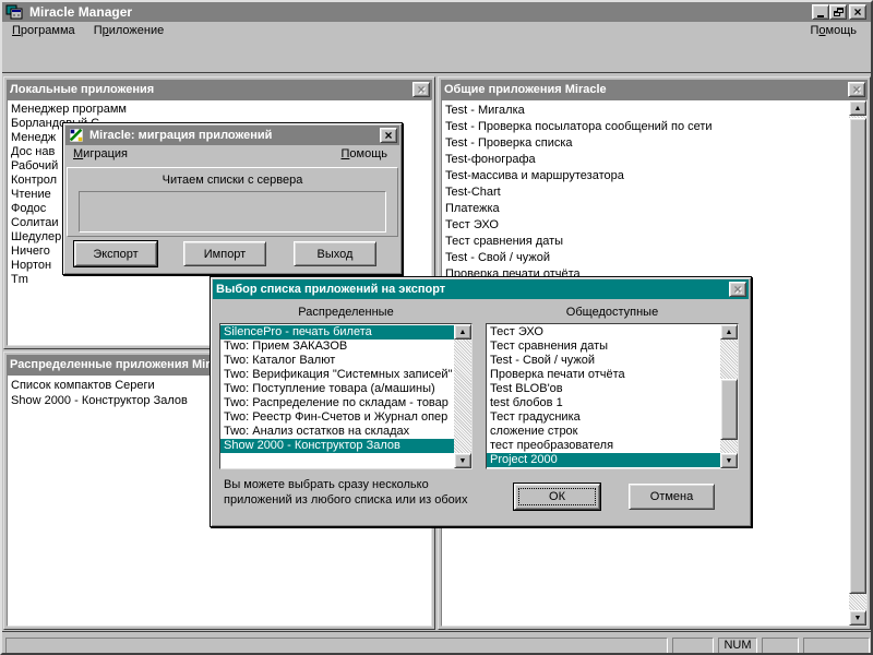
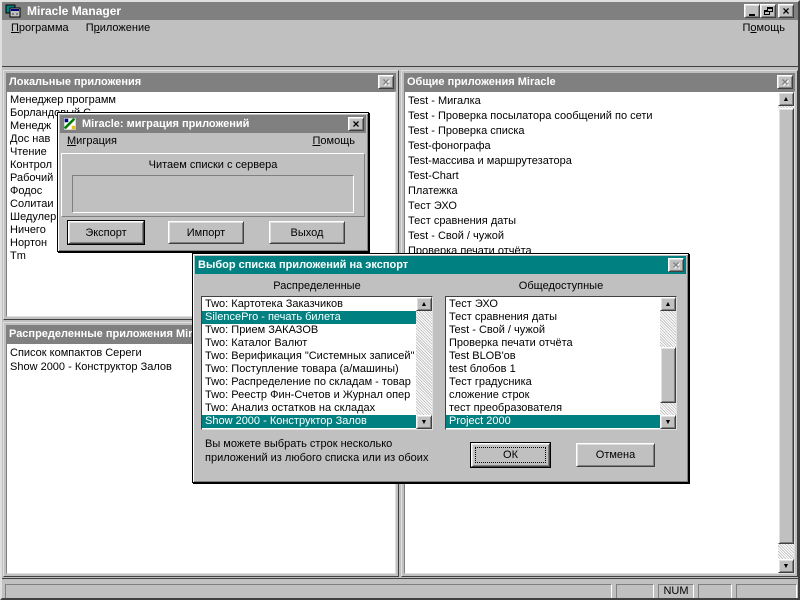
  Miracle Manager
  ×
  Программа Приложение
  Помощь
  Локальные приложения
  ×
  Менеджер программ
  Менедж
  Дос нав
- Рабочий
+ Чтение
  Контрол
- Чтение
+ Рабочий
  Фодос
  Солитаи
  Шедулер
  Ничего
  Нортон
  Tm
  Общие приложения Miracle
  ×
  Test - Мигалка
  Test - Проверка посылатора сообщений по сети
  Test - Проверка списка
  Test-фонографа
  Test-массива и маршрутезатора
  Test-Chart
  Платежка
  Тест ЭХО
  Тест сравнения даты
  Test - Свой / чужой
  Проверка печати отчёта
  Распределенные приложения Mir
  Список компактов Сереги
  Show 2000 - Конструктор Залов
  Miracle: миграция приложений
  ×
  Миграция
  Помощь
  Читаем списки с сервера
  Экспорт
  Импорт
  Выход
  Выбор списка приложений на экспорт
  ×
  Распределенные
  Общедоступные
+ Two: Картотека Заказчиков
  SilencePro - печать билета
  Two: Прием ЗАКАЗОВ
  Two: Каталог Валют
  Two: Верификация "Системных записей"
  Two: Поступление товара (а/машины)
  Two: Распределение по складам - товар
  Two: Реестр Фин-Счетов и Журнал опер
  Two: Анализ остатков на складах
  Show 2000 - Конструктор Залов
  Тест ЭХО
  Тест сравнения даты
  Test - Свой / чужой
  Проверка печати отчёта
  Test BLOB'ов
  test блобов 1
  Тест градусника
  сложение строк
  тест преобразователя
  Project 2000
- Вы можете выбрать сразу несколько
+ Вы можете выбрать строк несколько
  приложений из любого списка или из обоих
  ОК
  Отмена
  NUM
